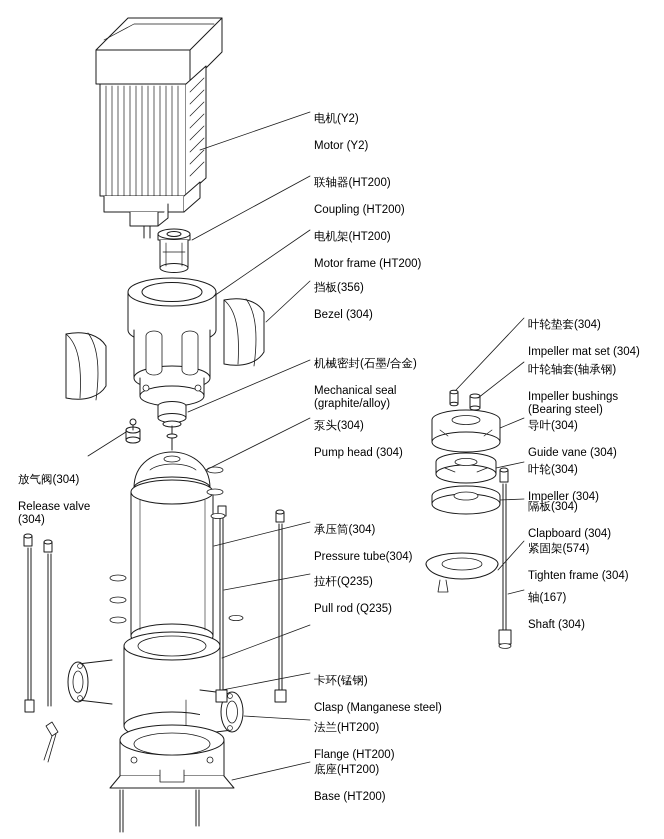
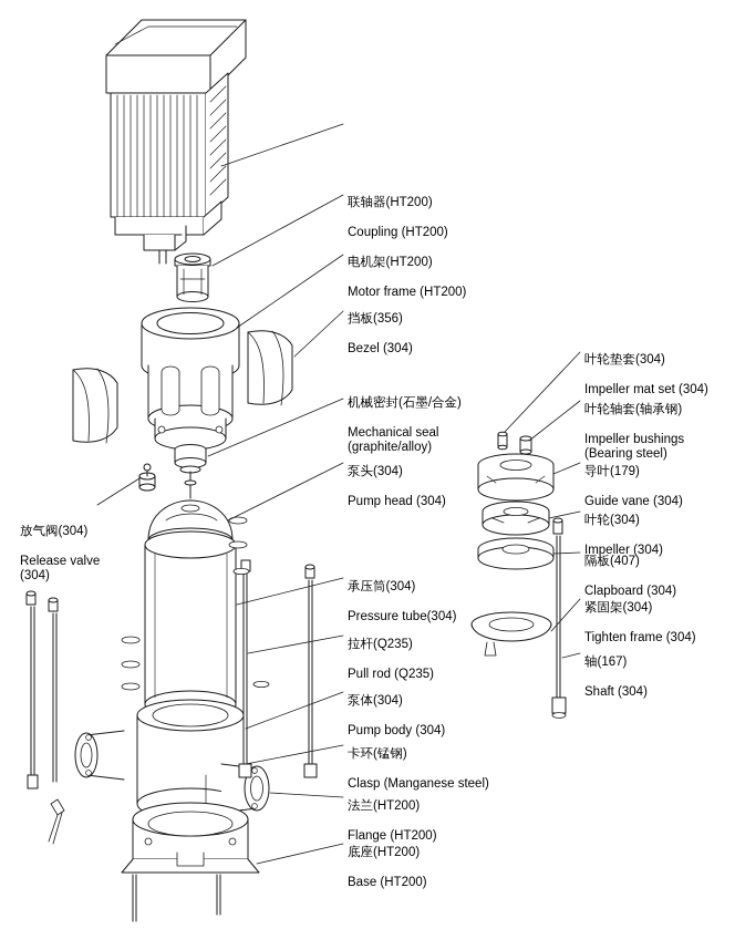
- 电机(Y2)
- Motor (Y2)
  联轴器(HT200)
  Coupling (HT200)
  电机架(HT200)
  Motor frame (HT200)
  挡板(356)
  Bezel (304)
  机械密封(石墨/合金)
  Mechanical seal
  (graphite/alloy)
  泵头(304)
  Pump head (304)
  承压筒(304)
  Pressure tube(304)
  拉杆(Q235)
  Pull rod (Q235)
+ 泵体(304)
+ Pump body (304)
  卡环(锰钢)
  Clasp (Manganese steel)
  法兰(HT200)
  Flange (HT200)
  底座(HT200)
  Base (HT200)
  放气阀(304)
  Release valve
  (304)
  叶轮垫套(304)
  Impeller mat set (304)
  叶轮轴套(轴承钢)
  Impeller bushings
  (Bearing steel)
- 导叶(304)
+ 导叶(179)
  Guide vane (304)
  叶轮(304)
  Impeller (304)
- 隔板(304)
+ 隔板(407)
  Clapboard (304)
- 紧固架(574)
+ 紧固架(304)
  Tighten frame (304)
  轴(167)
  Shaft (304)
